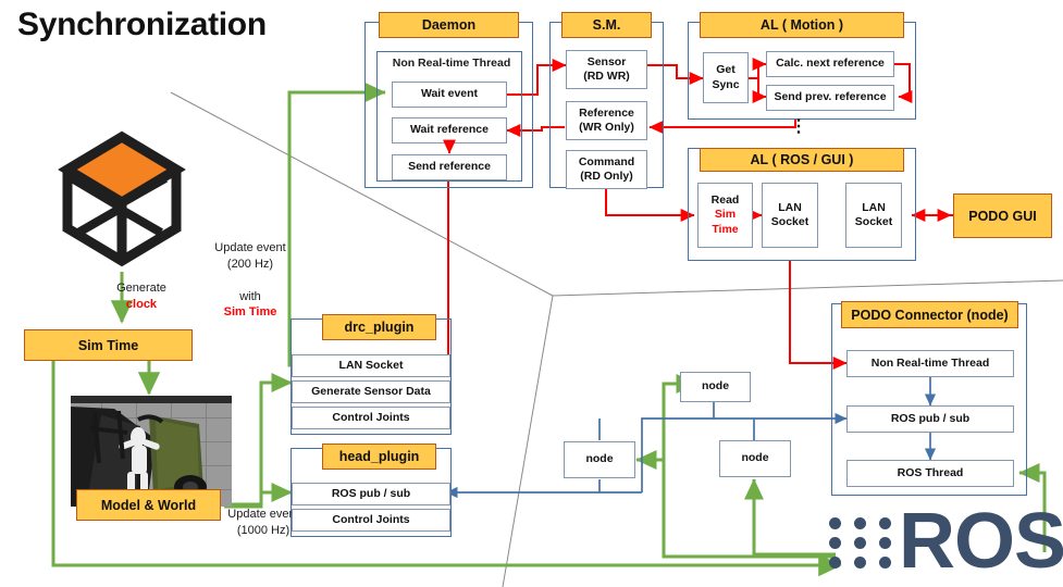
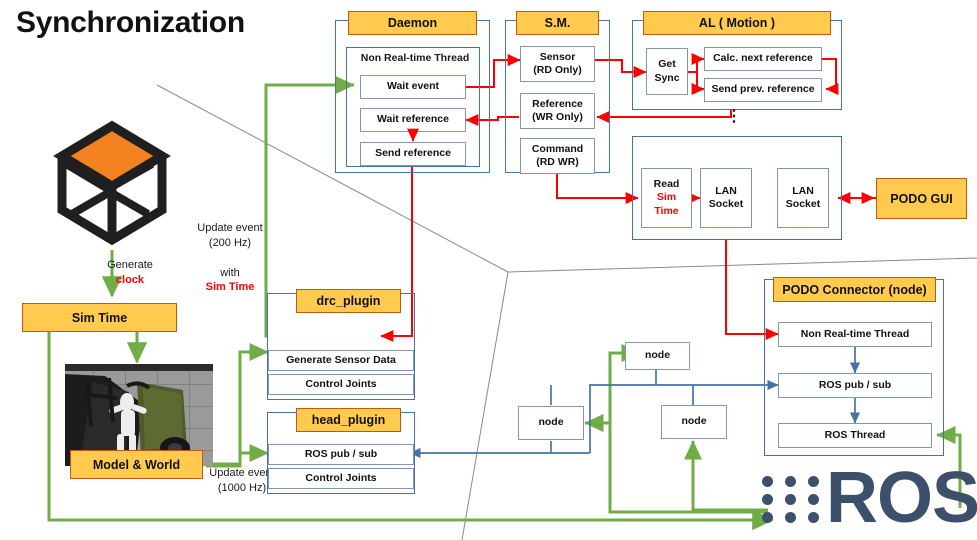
  Synchronization
  Generate
  clock
  Sim Time
  Model & World
  Update eve
  (1000 Hz)
  Update event
  (200 Hz)
  with
  Sim Time
  Daemon
  Non Real-time Thread
  Wait event
  Wait reference
  Send reference
  S.M.
  Sensor
- (RD WR)
+ (RD Only)
  Reference
  (WR Only)
  Command
- (RD Only)
+ (RD WR)
  AL ( Motion )
  Get
  Sync
  Calc. next reference
  Send prev. reference
  ⋮
- AL ( ROS / GUI )
  Read
  Sim
  Time
  LAN
  Socket
  LAN
  Socket
  PODO GUI
  drc_plugin
- LAN Socket
  Generate Sensor Data
  Control Joints
  head_plugin
  ROS pub / sub
  Control Joints
  node
  node
  node
  PODO Connector (node)
  Non Real-time Thread
  ROS pub / sub
  ROS Thread
  ROS
